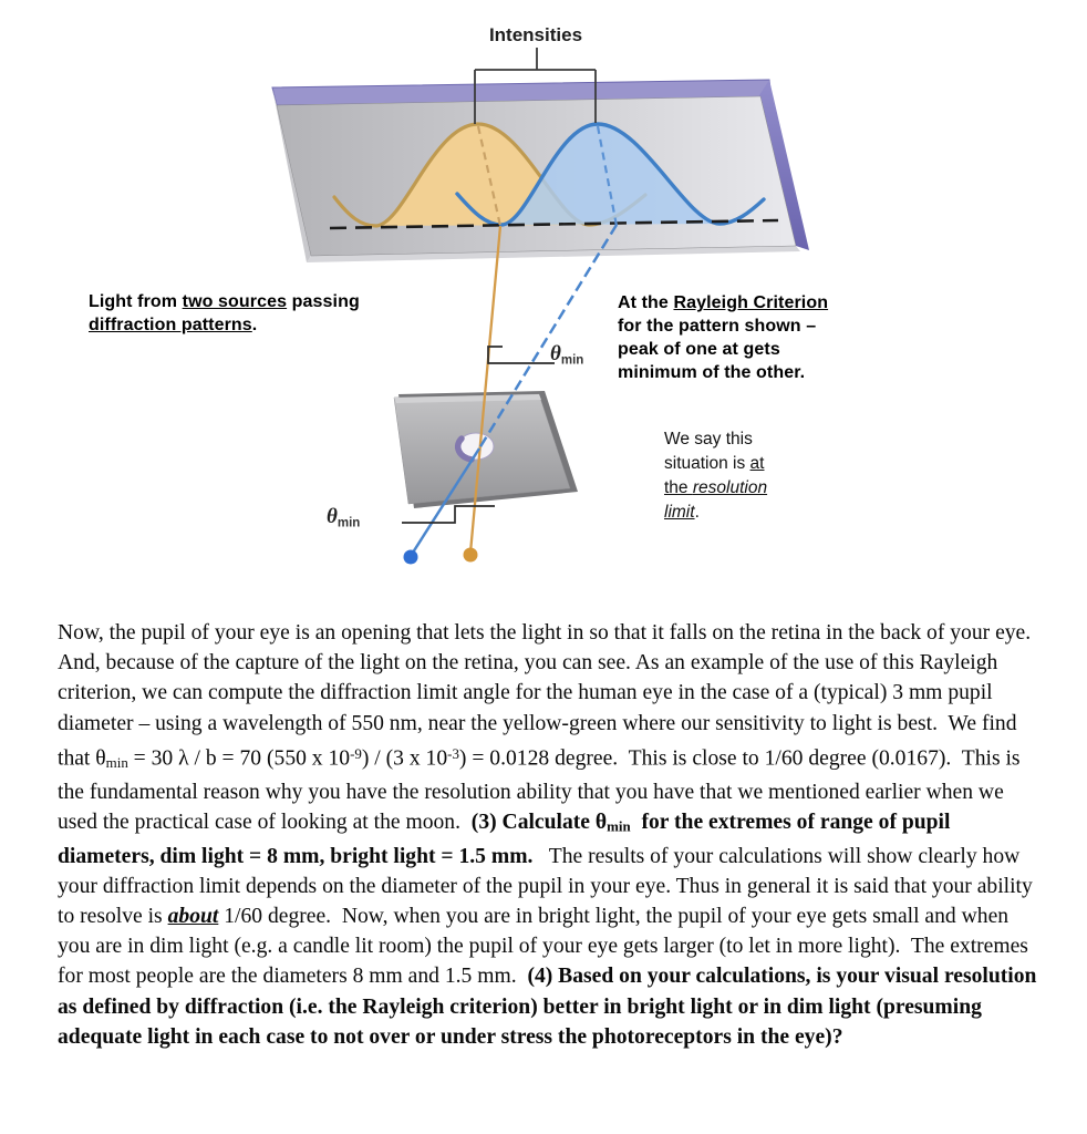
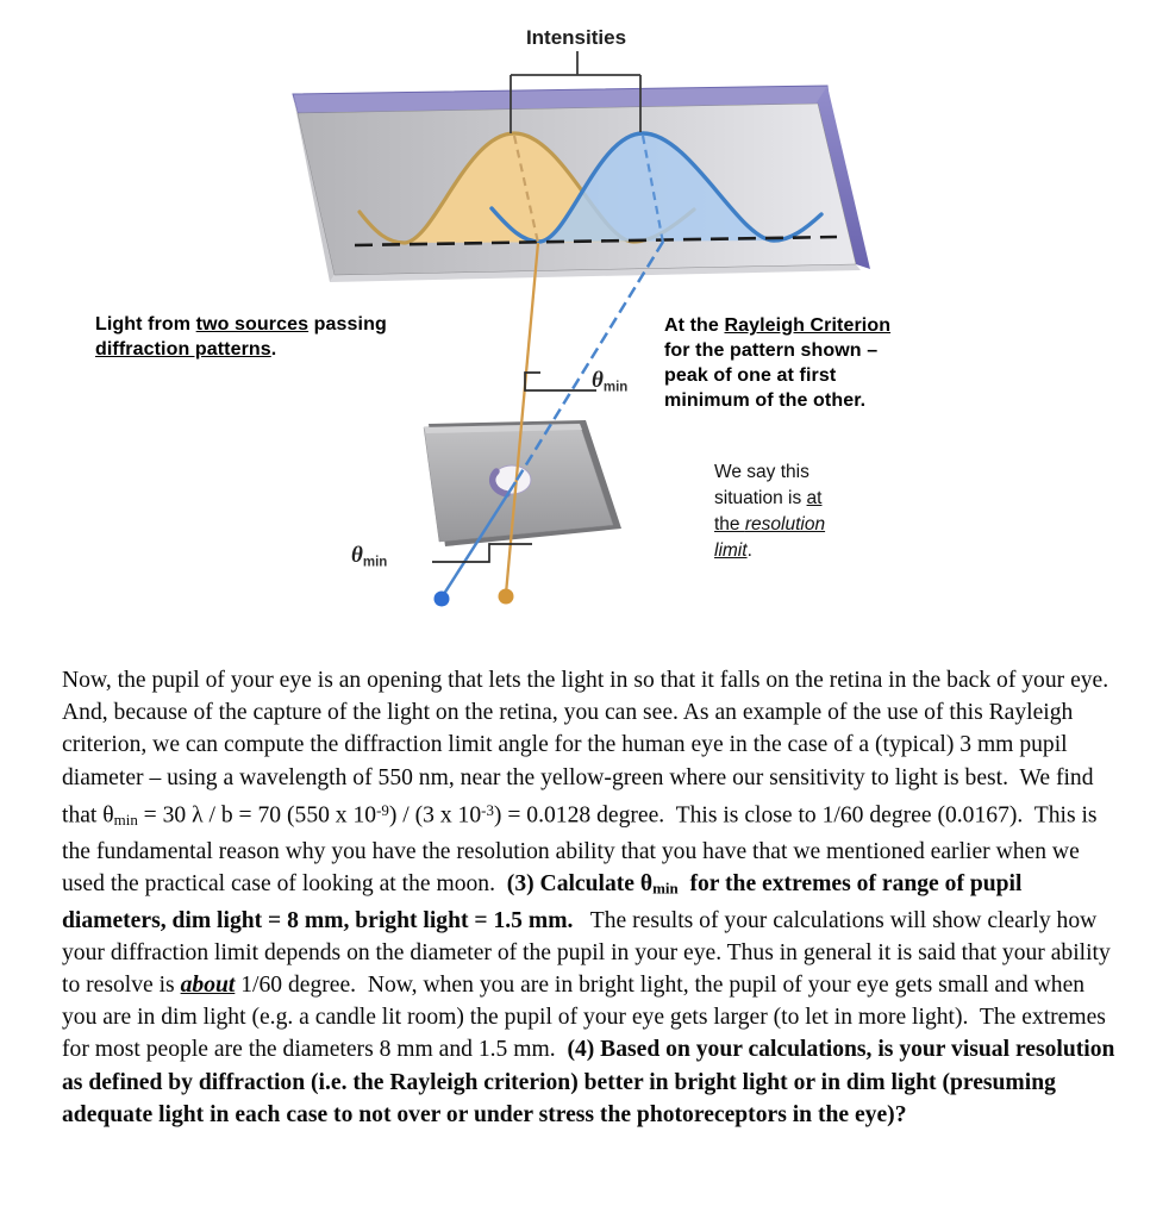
  Intensities
  θmin
  θmin
  Light from two sources passing
  diffraction patterns.
  At the Rayleigh Criterion
  for the pattern shown –
- peak of one at gets
+ peak of one at first
  minimum of the other.
  We say this
  situation is at
  the resolution
  limit.
  Now, the pupil of your eye is an opening that lets the light in so that it falls on the retina in the back of your eye. And, because of the capture of the light on the retina, you can see. As an example of the use of this Rayleigh criterion, we can compute the diffraction limit angle for the human eye in the case of a (typical) 3 mm pupil diameter – using a wavelength of 550 nm, near the yellow-green where our sensitivity to light is best. We find that θmin = 30 λ / b = 70 (550 x 10-9) / (3 x 10-3) = 0.0128 degree. This is close to 1/60 degree (0.0167). This is the fundamental reason why you have the resolution ability that you have that we mentioned earlier when we used the practical case of looking at the moon. (3) Calculate θmin for the extremes of range of pupil diameters, dim light = 8 mm, bright light = 1.5 mm. The results of your calculations will show clearly how your diffraction limit depends on the diameter of the pupil in your eye. Thus in general it is said that your ability to resolve is about 1/60 degree. Now, when you are in bright light, the pupil of your eye gets small and when you are in dim light (e.g. a candle lit room) the pupil of your eye gets larger (to let in more light). The extremes for most people are the diameters 8 mm and 1.5 mm. (4) Based on your calculations, is your visual resolution as defined by diffraction (i.e. the Rayleigh criterion) better in bright light or in dim light (presuming adequate light in each case to not over or under stress the photoreceptors in the eye)?
